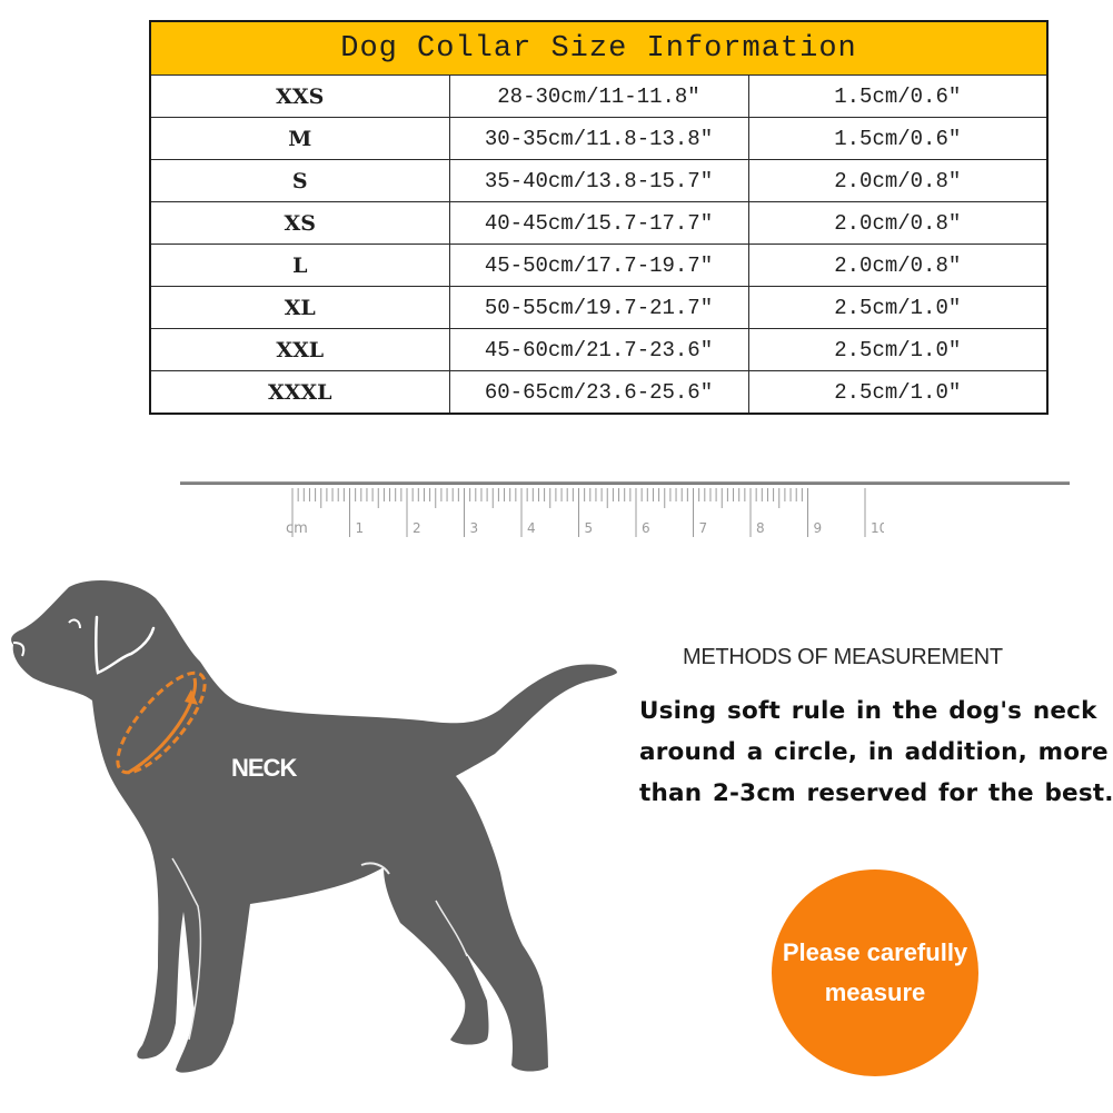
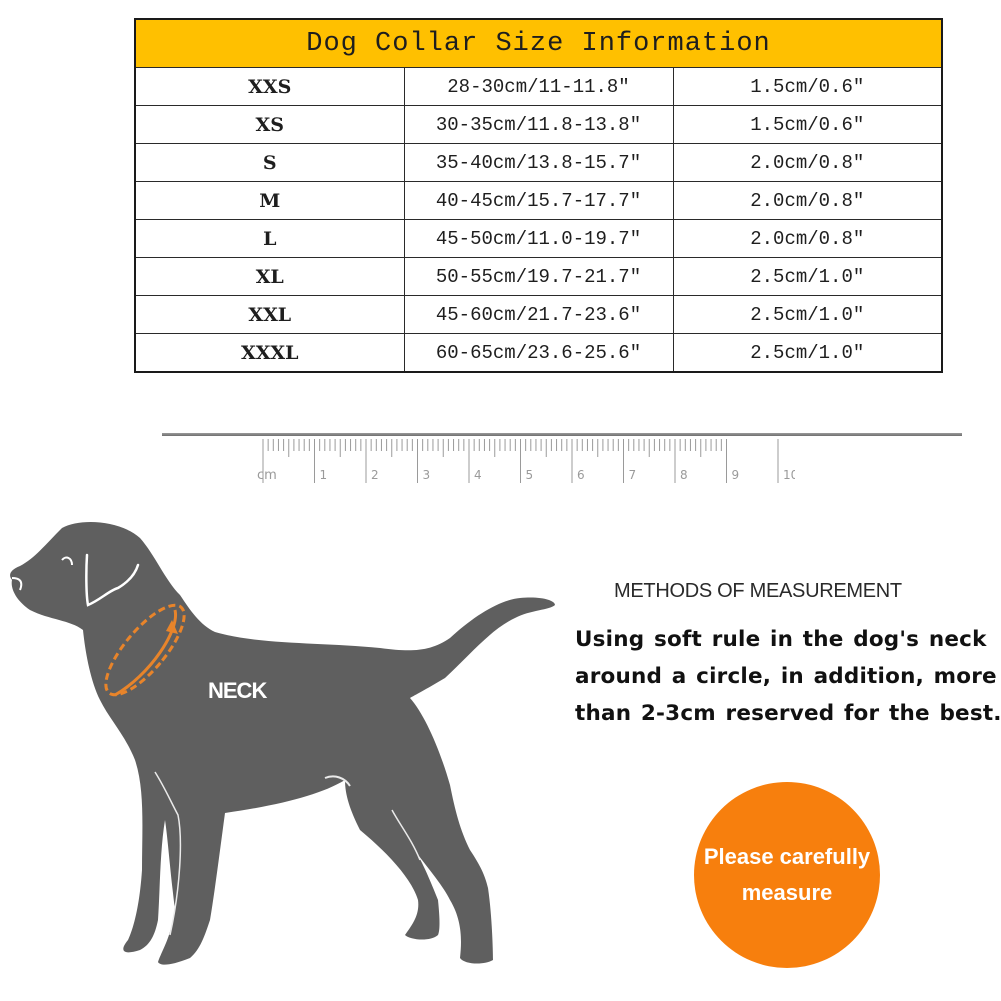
  Dog Collar Size Information
  XXS	28-30cm/11-11.8″	1.5cm/0.6″
- M	30-35cm/11.8-13.8″	1.5cm/0.6″
+ XS	30-35cm/11.8-13.8″	1.5cm/0.6″
  S	35-40cm/13.8-15.7″	2.0cm/0.8″
- XS	40-45cm/15.7-17.7″	2.0cm/0.8″
+ M	40-45cm/15.7-17.7″	2.0cm/0.8″
- L	45-50cm/17.7-19.7″	2.0cm/0.8″
+ L	45-50cm/11.0-19.7″	2.0cm/0.8″
  XL	50-55cm/19.7-21.7″	2.5cm/1.0″
  XXL	45-60cm/21.7-23.6″	2.5cm/1.0″
  XXXL	60-65cm/23.6-25.6″	2.5cm/1.0″
  cm
  1
  2
  3
  4
  5
  6
  7
  8
  9
  10
  NECK
  METHODS OF MEASUREMENT
  Using soft rule in the dog's neck
  around a circle, in addition, more
  than 2-3cm reserved for the best.
  Please carefully
  measure
